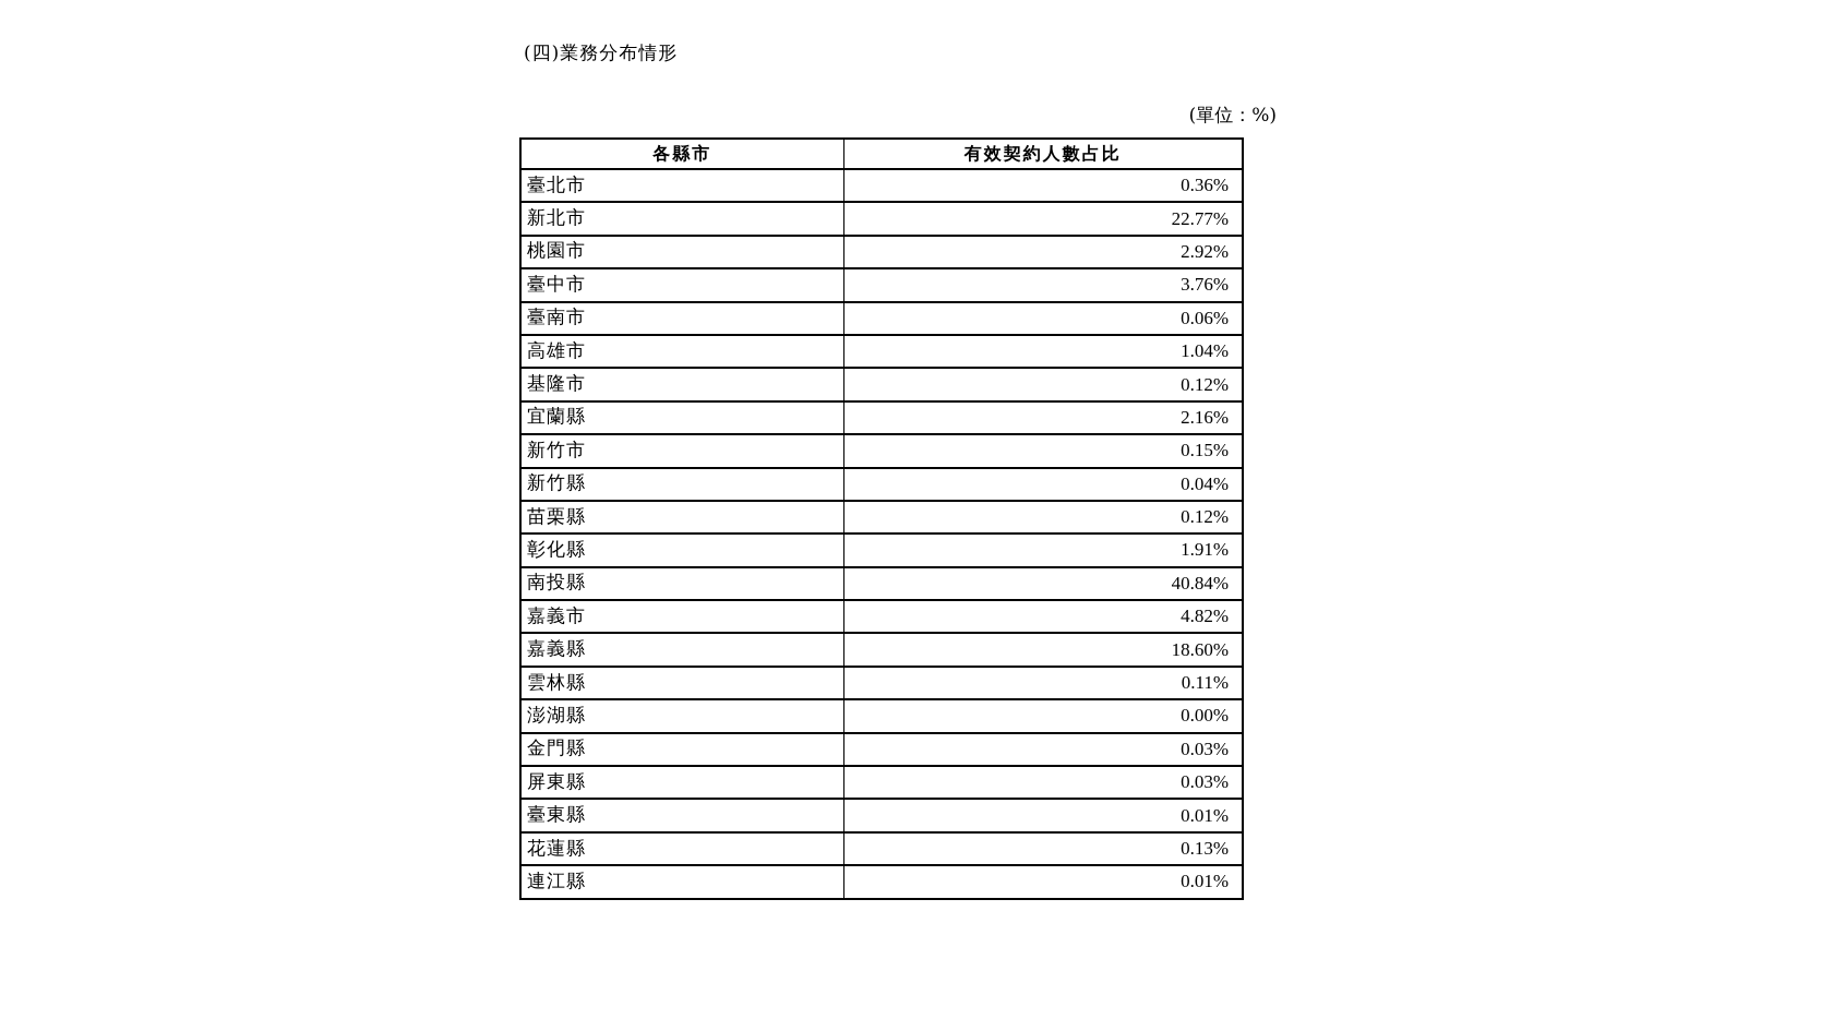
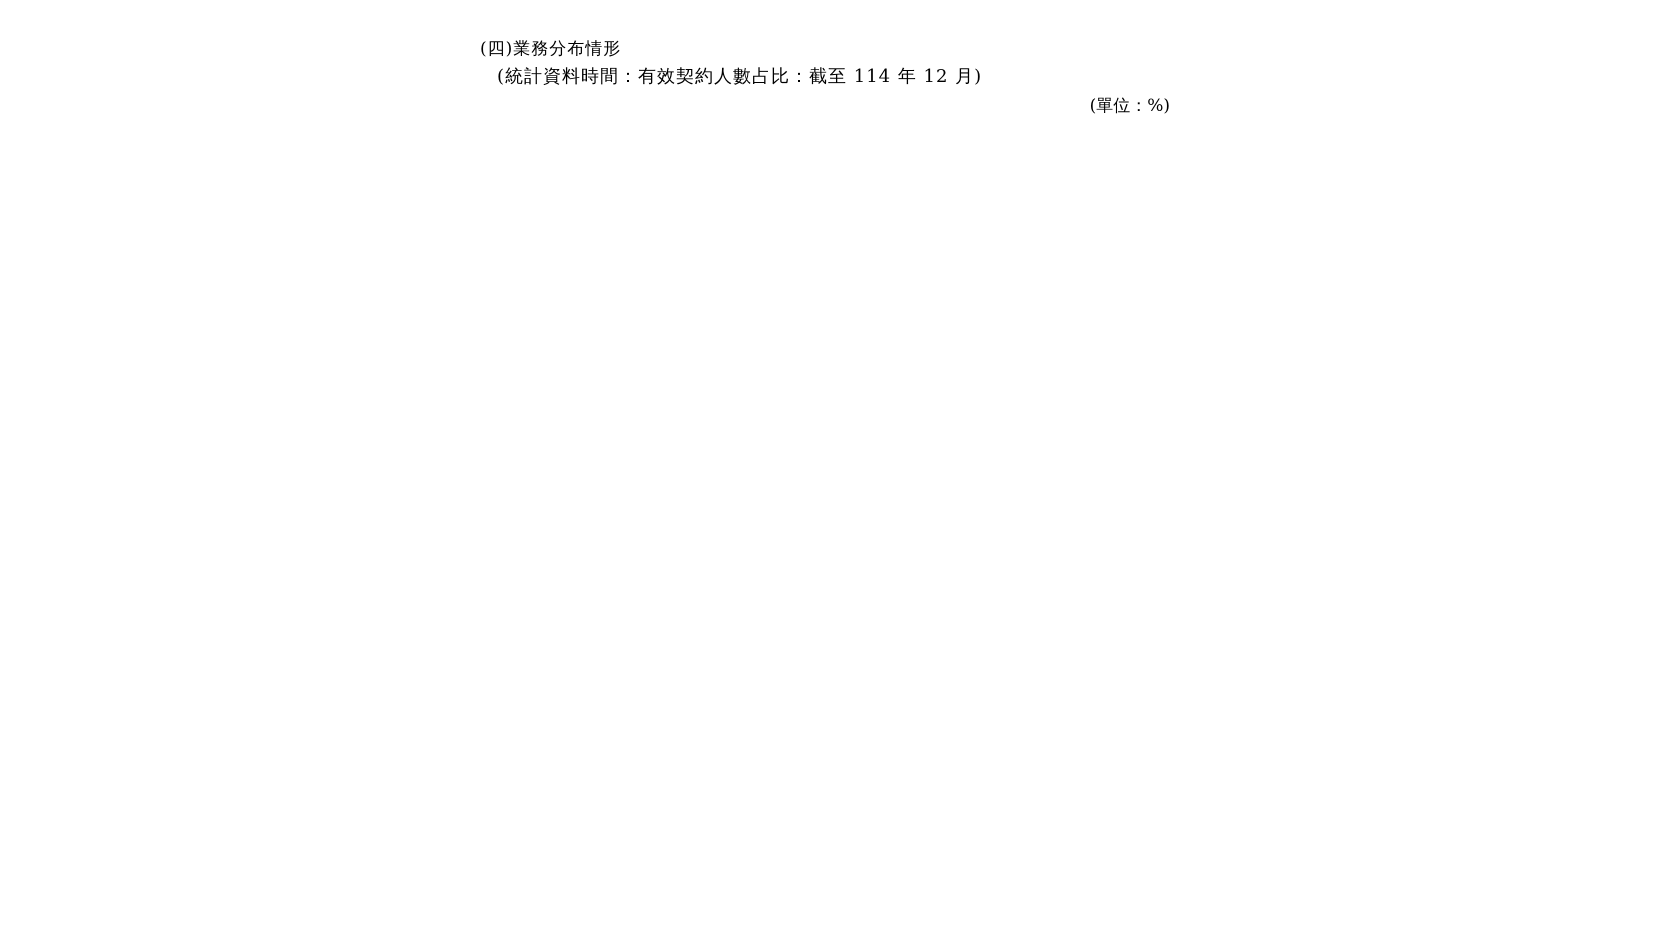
  (四)業務分布情形
+ (統計資料時間：有效契約人數占比：截至 114 年 12 月)
  (單位：%)
- 各縣市	有效契約人數占比
- 臺北市	0.36%
- 新北市	22.77%
- 桃園市	2.92%
- 臺中市	3.76%
- 臺南市	0.06%
- 高雄市	1.04%
- 基隆市	0.12%
- 宜蘭縣	2.16%
- 新竹市	0.15%
- 新竹縣	0.04%
- 苗栗縣	0.12%
- 彰化縣	1.91%
- 南投縣	40.84%
- 嘉義市	4.82%
- 嘉義縣	18.60%
- 雲林縣	0.11%
- 澎湖縣	0.00%
- 金門縣	0.03%
- 屏東縣	0.03%
- 臺東縣	0.01%
- 花蓮縣	0.13%
- 連江縣	0.01%
